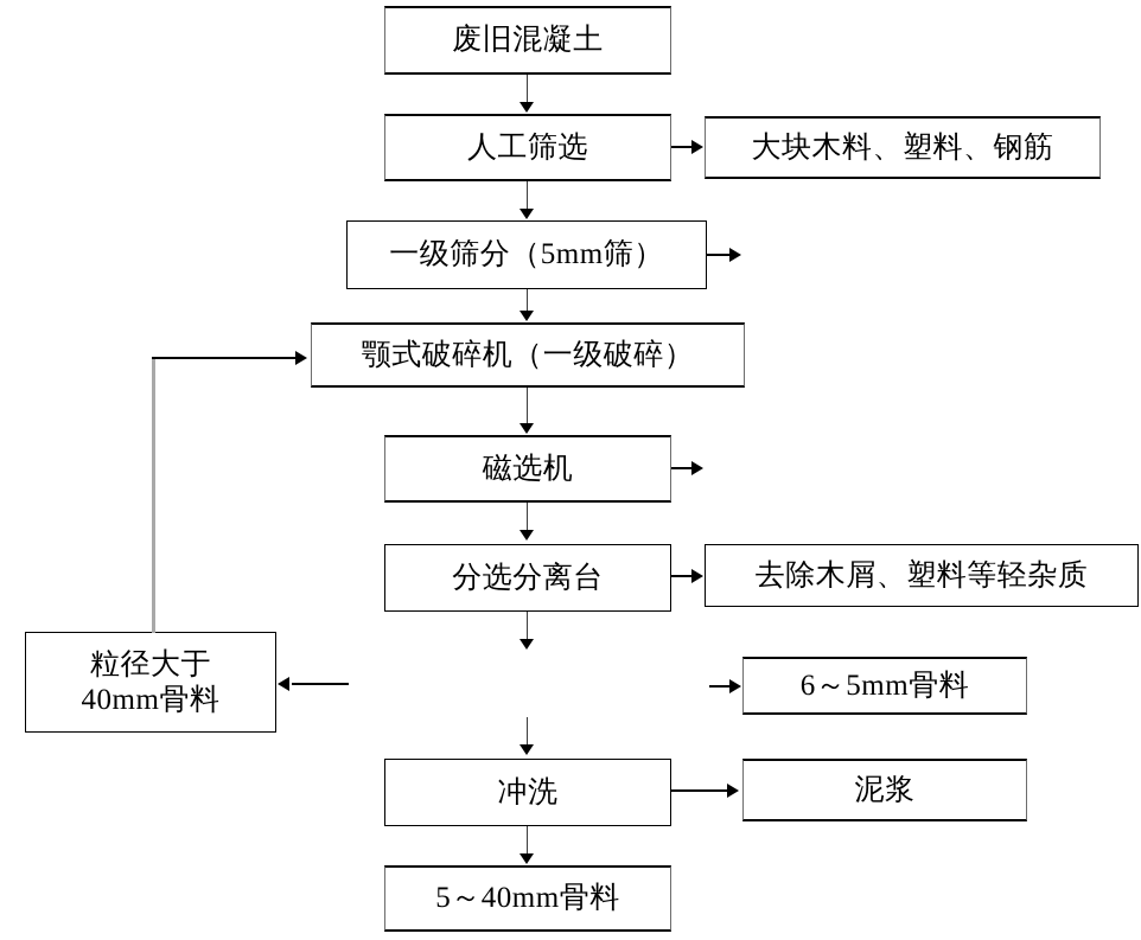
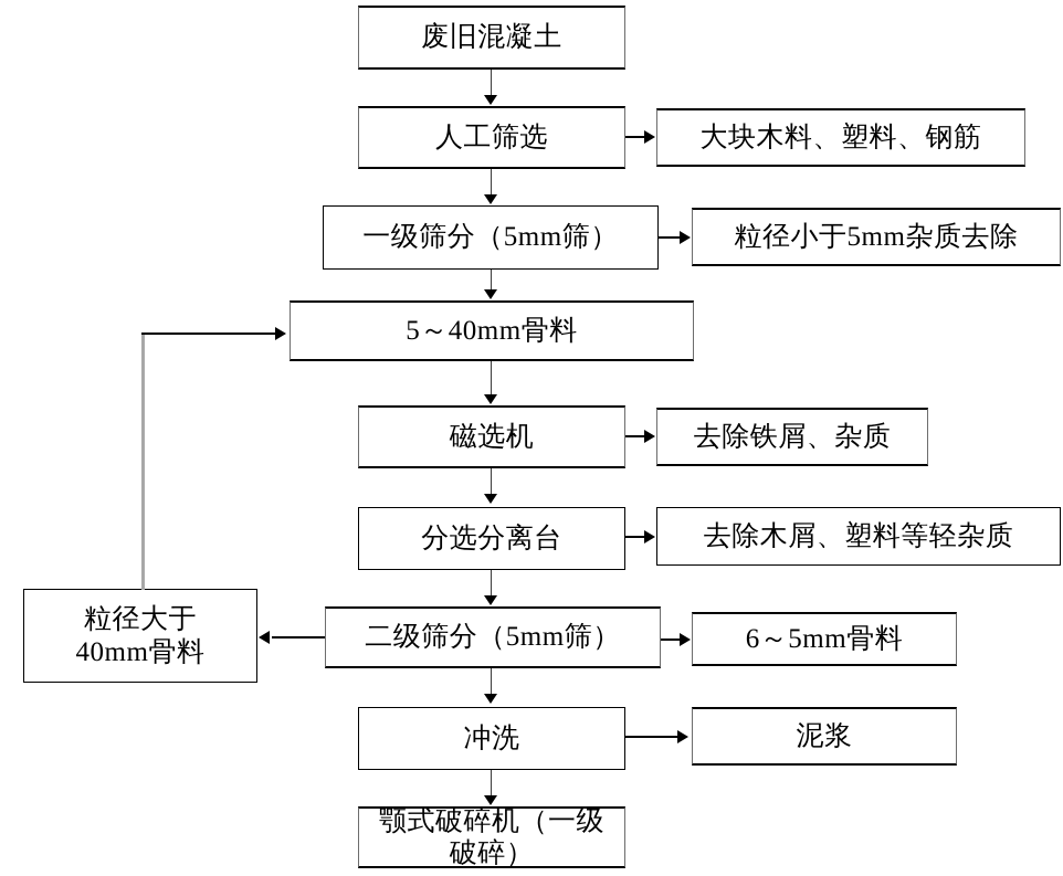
  废旧混凝土
  人工筛选
  大块木料、塑料、钢筋
  一级筛分（5mm筛）
+ 粒径小于5mm杂质去除
- 颚式破碎机（一级破碎）
+ 5～40mm骨料
  磁选机
+ 去除铁屑、杂质
  分选分离台
  去除木屑、塑料等轻杂质
  粒径大于
  40mm骨料
+ 二级筛分（5mm筛）
  6～5mm骨料
  冲洗
  泥浆
- 5～40mm骨料
+ 颚式破碎机（一级破碎）
